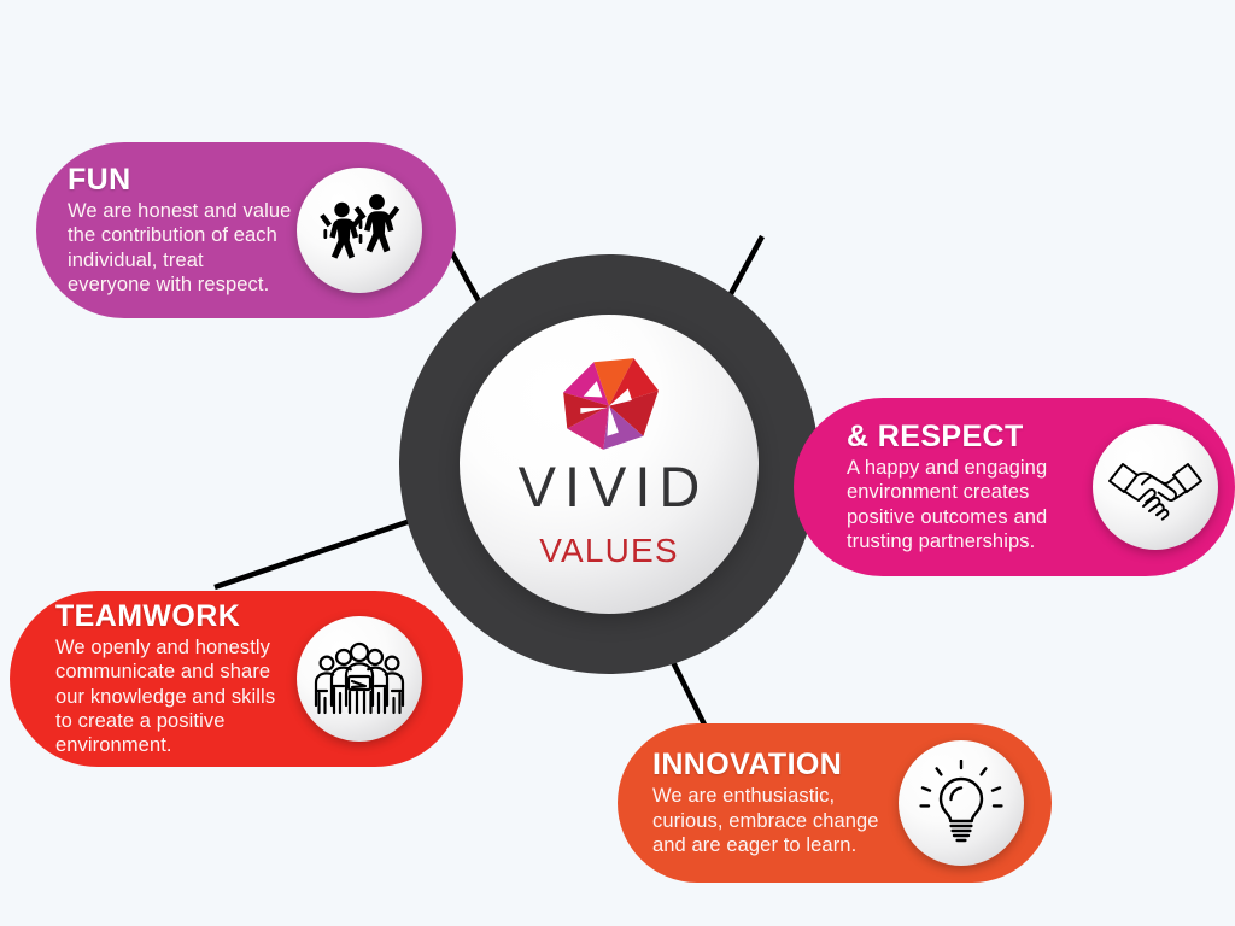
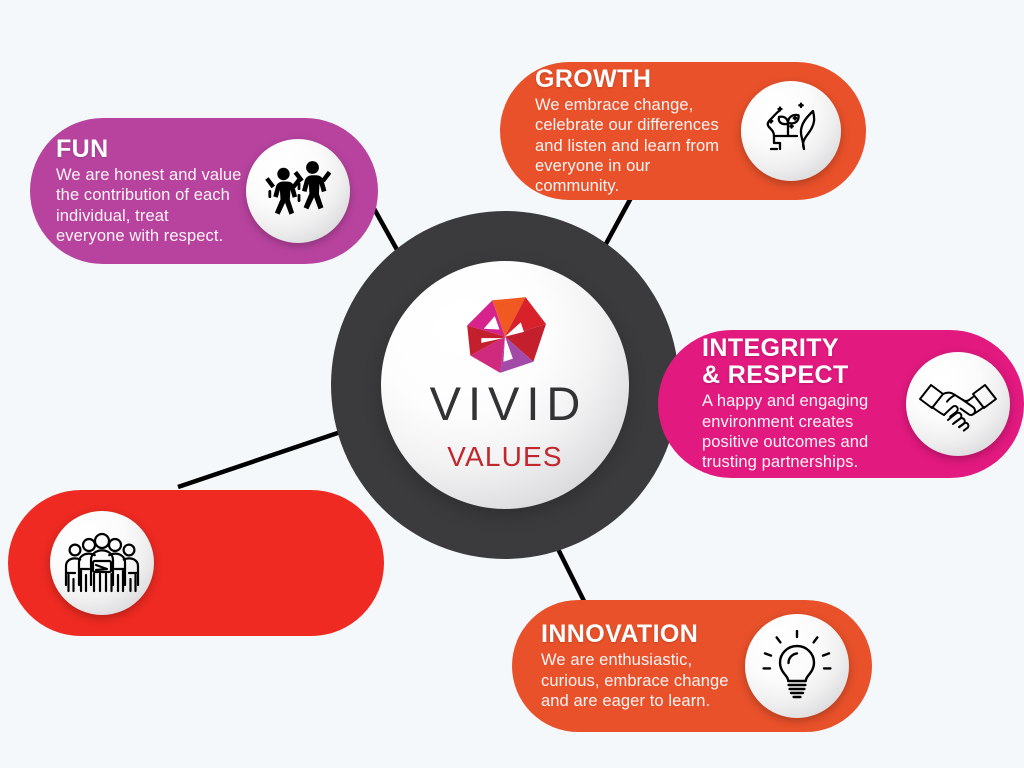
  VIVID
  VALUES
  FUN
  We are honest and value the contribution of each individual, treat everyone with respect.
+ GROWTH
+ We embrace change, celebrate our differences and listen and learn from everyone in our community.
+ INTEGRITY
  & RESPECT
  A happy and engaging environment creates positive outcomes and trusting partnerships.
- TEAMWORK
- We openly and honestly communicate and share our knowledge and skills to create a positive environment.
  INNOVATION
  We are enthusiastic, curious, embrace change and are eager to learn.
